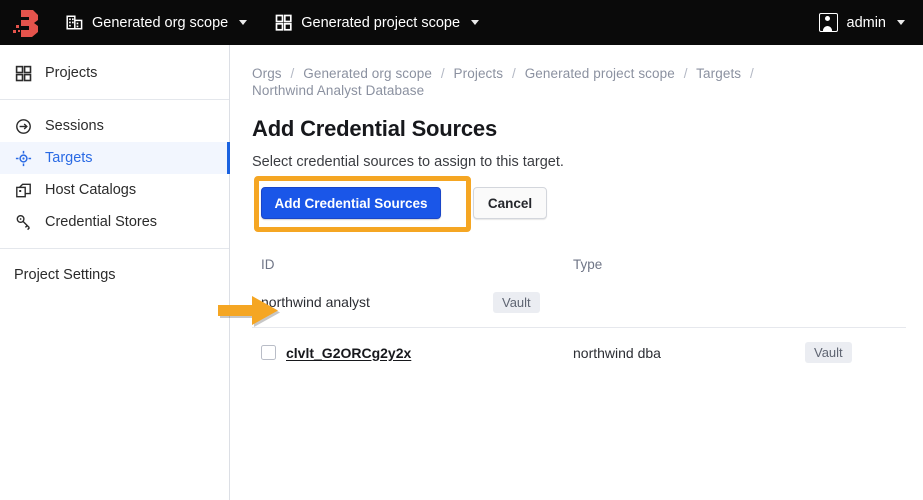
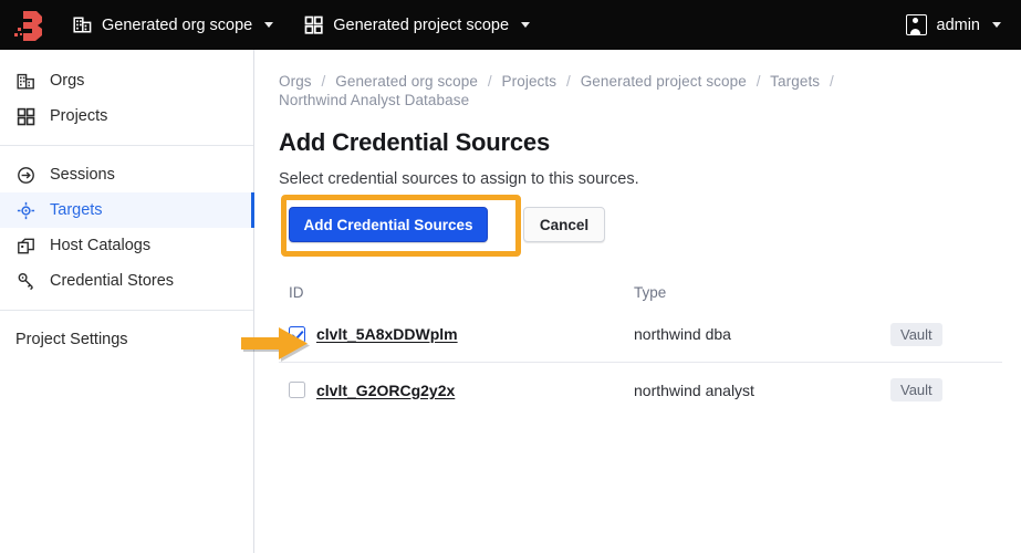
  Generated org scope
  Generated project scope
  admin
+ Orgs
  Projects
  Sessions
  Targets
  Host Catalogs
  Credential Stores
  Project Settings
  Orgs / Generated org scope / Projects / Generated project scope / Targets / Northwind Analyst Database
  Add Credential Sources
- Select credential sources to assign to this target.
+ Select credential sources to assign to this sources.
  Add Credential Sources
  Cancel
  ID
  Type
+ clvlt_5A8xDDWplm
- northwind analyst
+ northwind dba
  Vault
  clvlt_G2ORCg2y2x
- northwind dba
+ northwind analyst
  Vault
